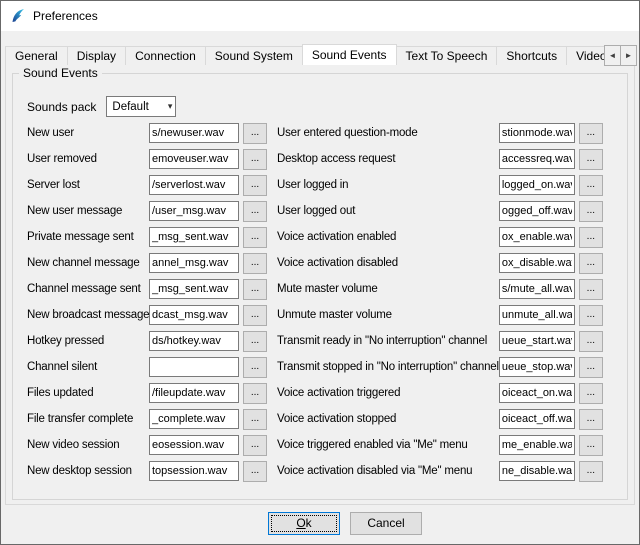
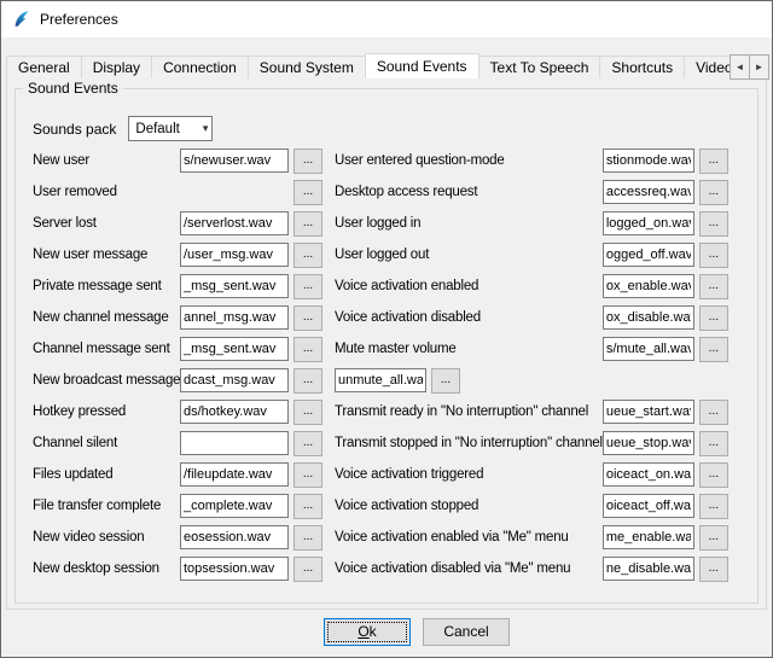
  Preferences
  General
  Display
  Connection
  Sound System
  Sound Events
  Text To Speech
  Shortcuts
  Vide
  ◄
  ►
  Sound Events
  Sounds pack
  Default
  ▾
  New user
  s/newuser.wav
  ...
  User removed
- emoveuser.wav
  ...
  Server lost
  /serverlost.wav
  ...
  New user message
  /user_msg.wav
  ...
  Private message sent
  _msg_sent.wav
  ...
  New channel message
  annel_msg.wav
  ...
  Channel message sent
  _msg_sent.wav
  ...
  New broadcast message
  dcast_msg.wav
  ...
  Hotkey pressed
  ds/hotkey.wav
  ...
  Channel silent
  ...
  Files updated
  /fileupdate.wav
  ...
  File transfer complete
  _complete.wav
  ...
  New video session
  eosession.wav
  ...
  New desktop session
  topsession.wav
  ...
  User entered question-mode
  stionmode.wa
  ...
  Desktop access request
  accessreq.wa
  ...
  User logged in
  logged_on.wa
  ...
  User logged out
  ogged_off.wav
  ...
  Voice activation enabled
  ox_enable.wa
  ...
  Voice activation disabled
  ox_disable.wa
  ...
  Mute master volume
  s/mute_all.wa
  ...
- Unmute master volume
  unmute_all.wa
  ...
  Transmit ready in "No interruption" channel
  ueue_start.wa
  ...
  Transmit stopped in "No interruption" channel
  ueue_stop.wa
  ...
  Voice activation triggered
  oiceact_on.wa
  ...
  Voice activation stopped
  oiceact_off.wa
  ...
- Voice triggered enabled via "Me" menu
+ Voice activation enabled via "Me" menu
  me_enable.wa
  ...
  Voice activation disabled via "Me" menu
  ne_disable.wa
  ...
  Ok
  Cancel
